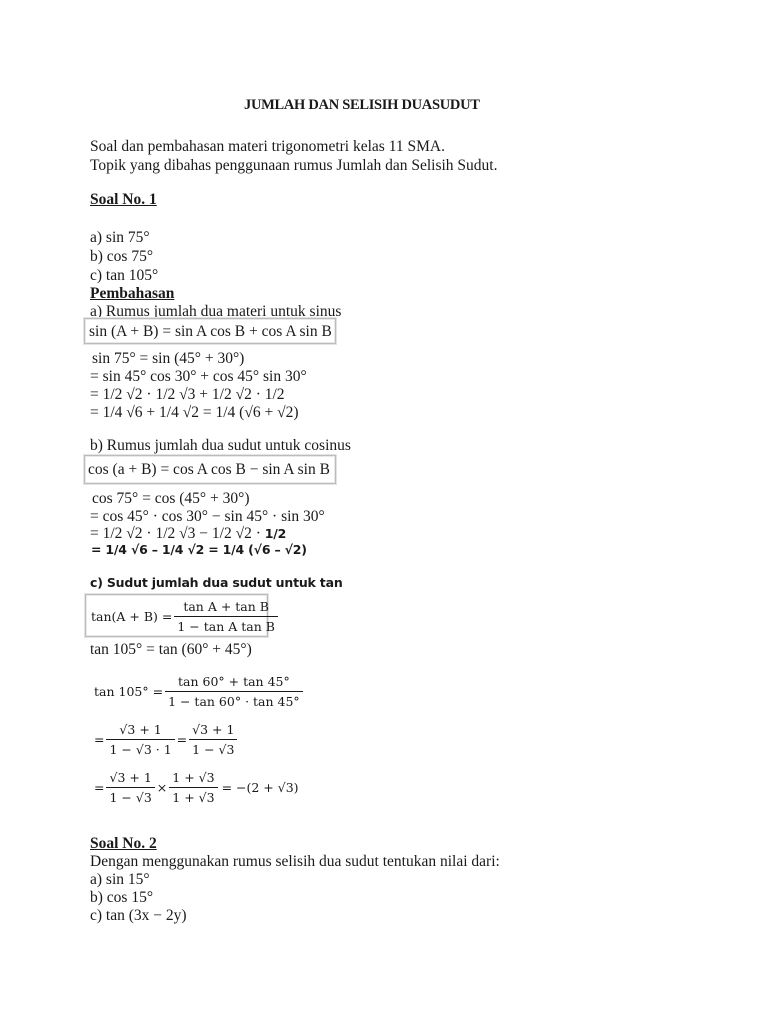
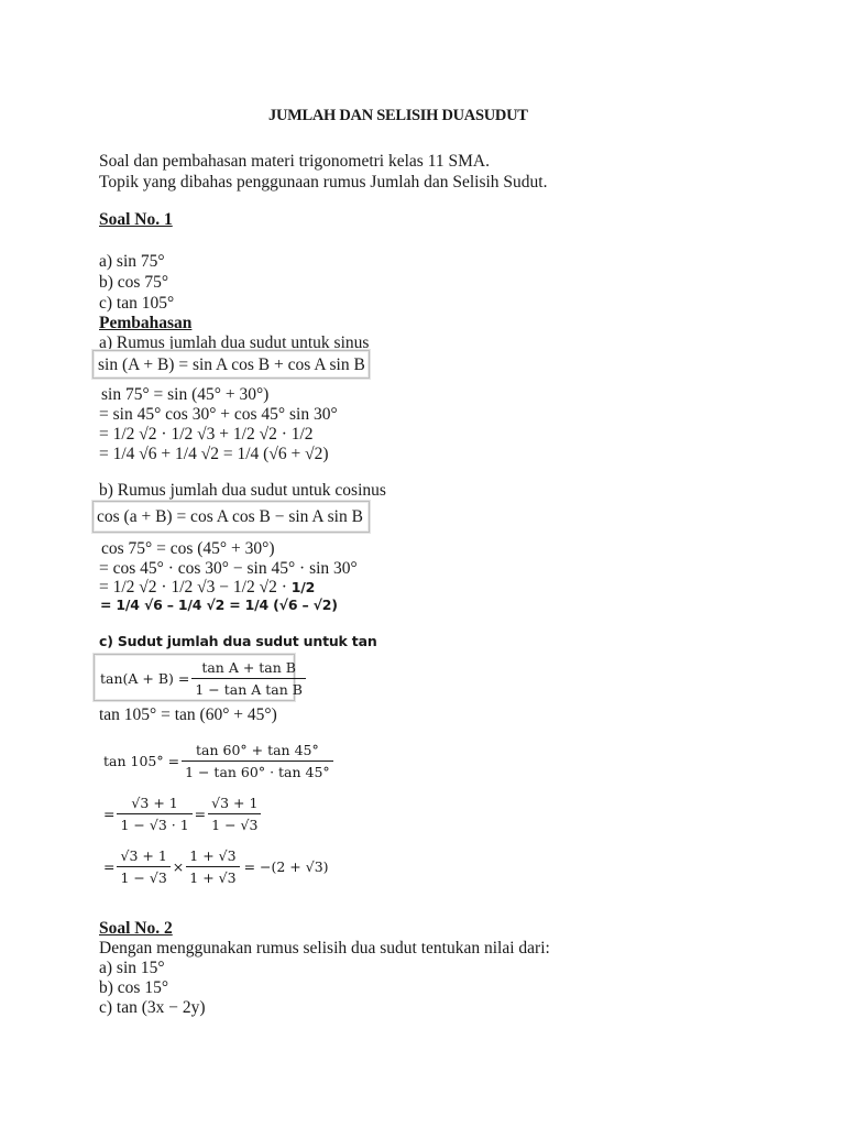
  JUMLAH DAN SELISIH DUASUDUT
  Soal dan pembahasan materi trigonometri kelas 11 SMA.
  Topik yang dibahas penggunaan rumus Jumlah dan Selisih Sudut.
  Soal No. 1
  a) sin 75°
  b) cos 75°
  c) tan 105°
  Pembahasan
- a) Rumus jumlah dua materi untuk sinus
+ a) Rumus jumlah dua sudut untuk sinus
  sin (A + B) = sin A cos B + cos A sin B
  sin 75° = sin (45° + 30°)
  = sin 45° cos 30° + cos 45° sin 30°
  = 1/2 √2 · 1/2 √3 + 1/2 √2 · 1/2
  = 1/4 √6 + 1/4 √2 = 1/4 (√6 + √2)
  b) Rumus jumlah dua sudut untuk cosinus
  cos (a + B) = cos A cos B − sin A sin B
  cos 75° = cos (45° + 30°)
  = cos 45° · cos 30° − sin 45° · sin 30°
  = 1/2 √2 · 1/2 √3 − 1/2 √2 · 1/2
  = 1/4 √6 – 1/4 √2 = 1/4 (√6 – √2)
  c) Sudut jumlah dua sudut untuk tan
  tan(A + B) =
  tan A + tan B
  1 − tan A tan B
  tan 105° = tan (60° + 45°)
  tan 105° =
  tan 60° + tan 45°
  1 − tan 60° · tan 45°
  =
  √3 + 1
  1 − √3 · 1
  =
  √3 + 1
  1 − √3
  =
  √3 + 1
  1 − √3
  ×
  1 + √3
  1 + √3
  = −(2 + √3)
  Soal No. 2
  Dengan menggunakan rumus selisih dua sudut tentukan nilai dari:
  a) sin 15°
  b) cos 15°
  c) tan (3x − 2y)
